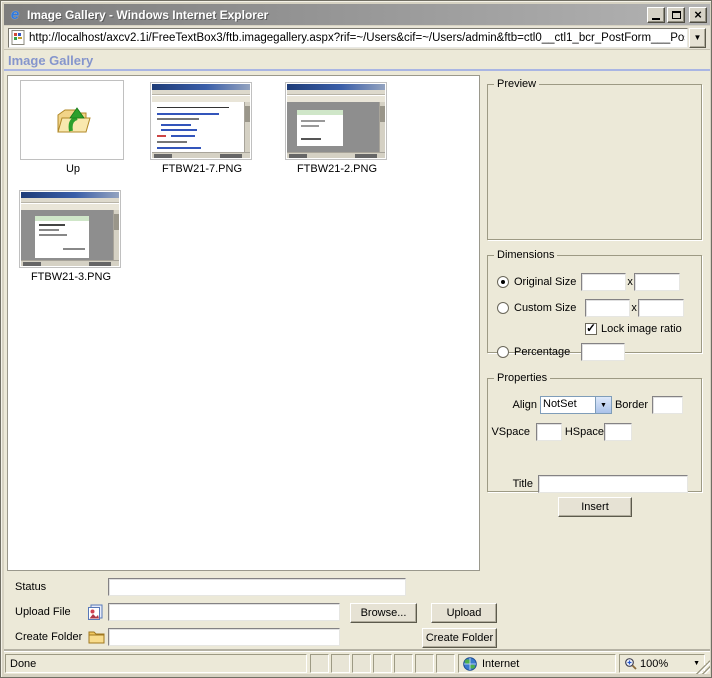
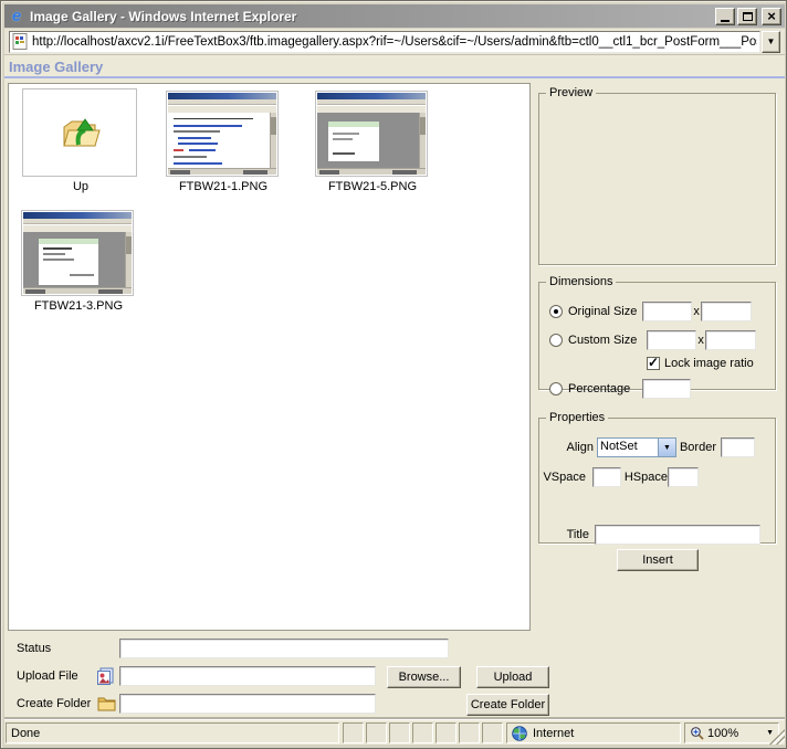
  e
  Image Gallery - Windows Internet Explorer
  ×
  http://localhost/axcv2.1i/FreeTextBox3/ftb.imagegallery.aspx?rif=~/Users&cif=~/Users/admin&ftb=ctl0__ctl1_bcr_PostForm___Po
  ▼
  Image Gallery
  Up
- FTBW21-7.PNG
+ FTBW21-1.PNG
- FTBW21-2.PNG
+ FTBW21-5.PNG
  FTBW21-3.PNG
  Preview
  Dimensions
  Original Size
  x
  Custom Size
  x
  Lock image ratio
  Percentage
  Properties
  Align
  NotSet
  Border
  VSpace
  HSpace
  Title
  Insert
  Status
  Upload File
  Browse...
  Upload
  Create Folder
  Create Folder
  Done
  Internet
  100%
